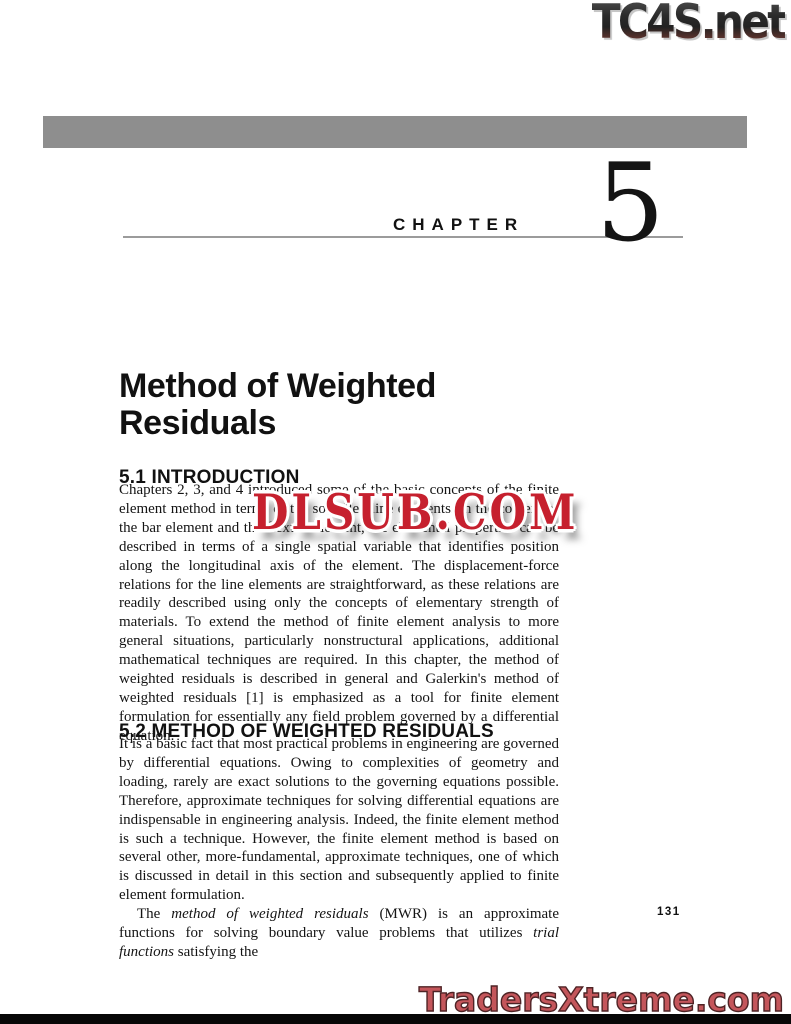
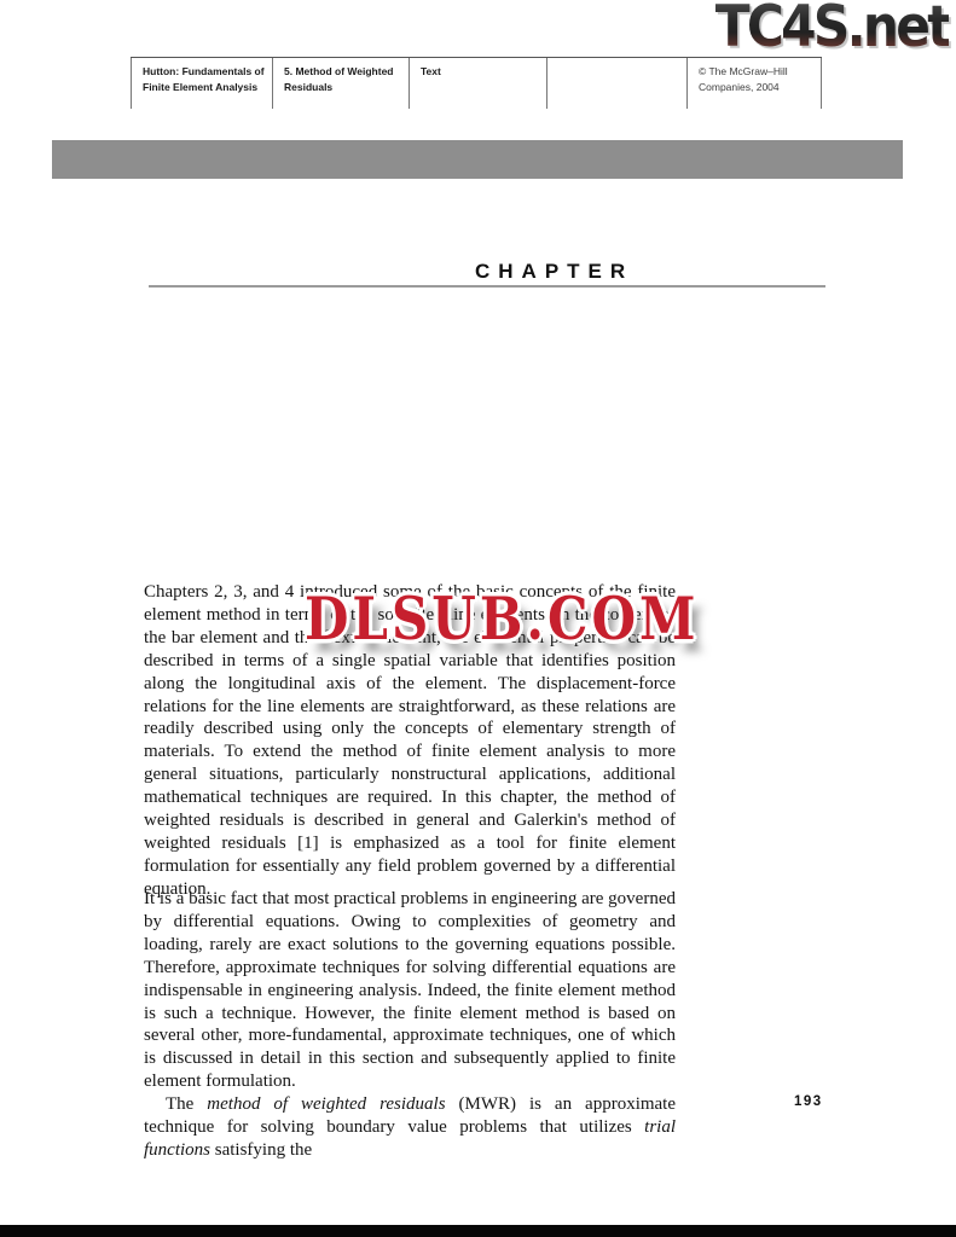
  TC4S.net
+ Hutton: Fundamentals of
+ Finite Element Analysis
+ 5. Method of Weighted
+ Residuals
+ Text
+ © The McGraw–Hill
+ Companies, 2004
  CHAPTER
- 5
- Method of Weighted Residuals
- 5.1 INTRODUCTION
  Chapters 2, 3, and 4 introduced some of the basic concepts of the finite element method in terms of the so-called line elements. In the context of the bar element and the flexure element, the elemental properties can be described in terms of a single spatial variable that identifies position along the longitudinal axis of the element. The displacement-force relations for the line elements are straightforward, as these relations are readily described using only the concepts of elementary strength of materials. To extend the method of finite element analysis to more general situations, particularly nonstructural applications, additional mathematical techniques are required. In this chapter, the method of weighted residuals is described in general and Galerkin's method of weighted residuals [1] is emphasized as a tool for finite element formulation for essentially any field problem governed by a differential equation.
  DLSUB.COM
- 5.2 METHOD OF WEIGHTED RESIDUALS
  It is a basic fact that most practical problems in engineering are governed by differential equations. Owing to complexities of geometry and loading, rarely are exact solutions to the governing equations possible. Therefore, approximate techniques for solving differential equations are indispensable in engineering analysis. Indeed, the finite element method is such a technique. However, the finite element method is based on several other, more-fundamental, approximate techniques, one of which is discussed in detail in this section and subsequently applied to finite element formulation.
- The method of weighted residuals (MWR) is an approximate functions for solving boundary value problems that utilizes trial functions satisfying the
+ The method of weighted residuals (MWR) is an approximate technique for solving boundary value problems that utilizes trial functions satisfying the
- 131
+ 193
- TradersXtreme.com
